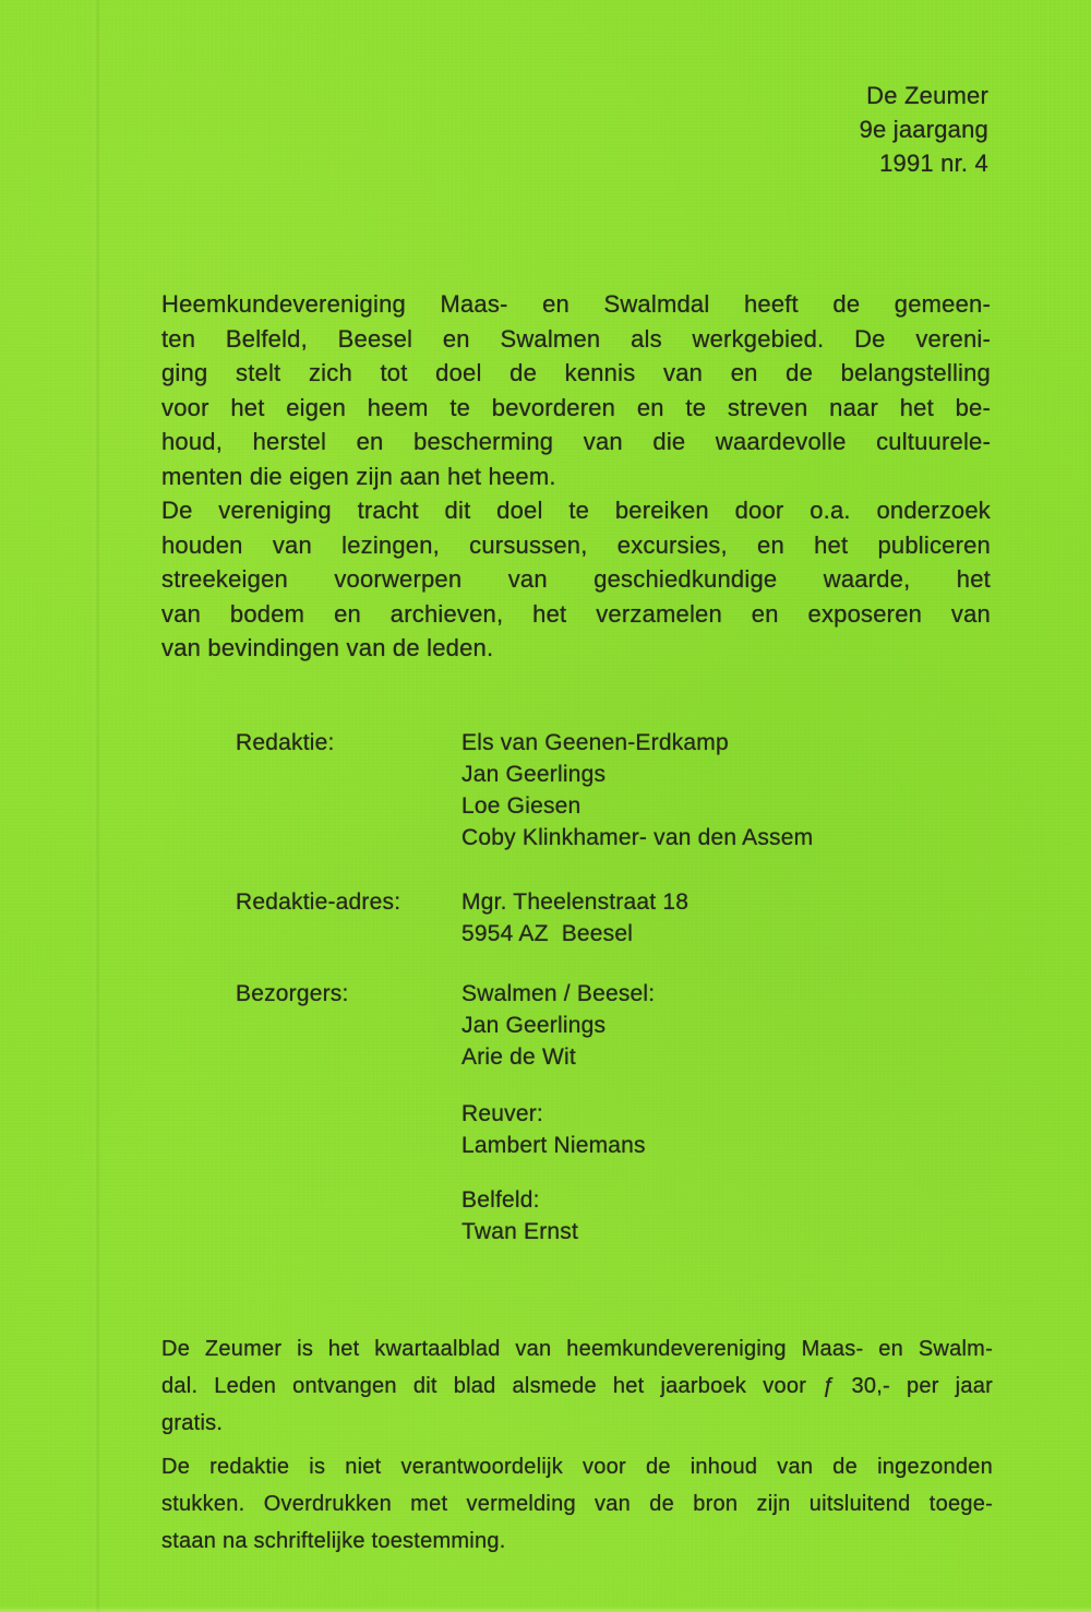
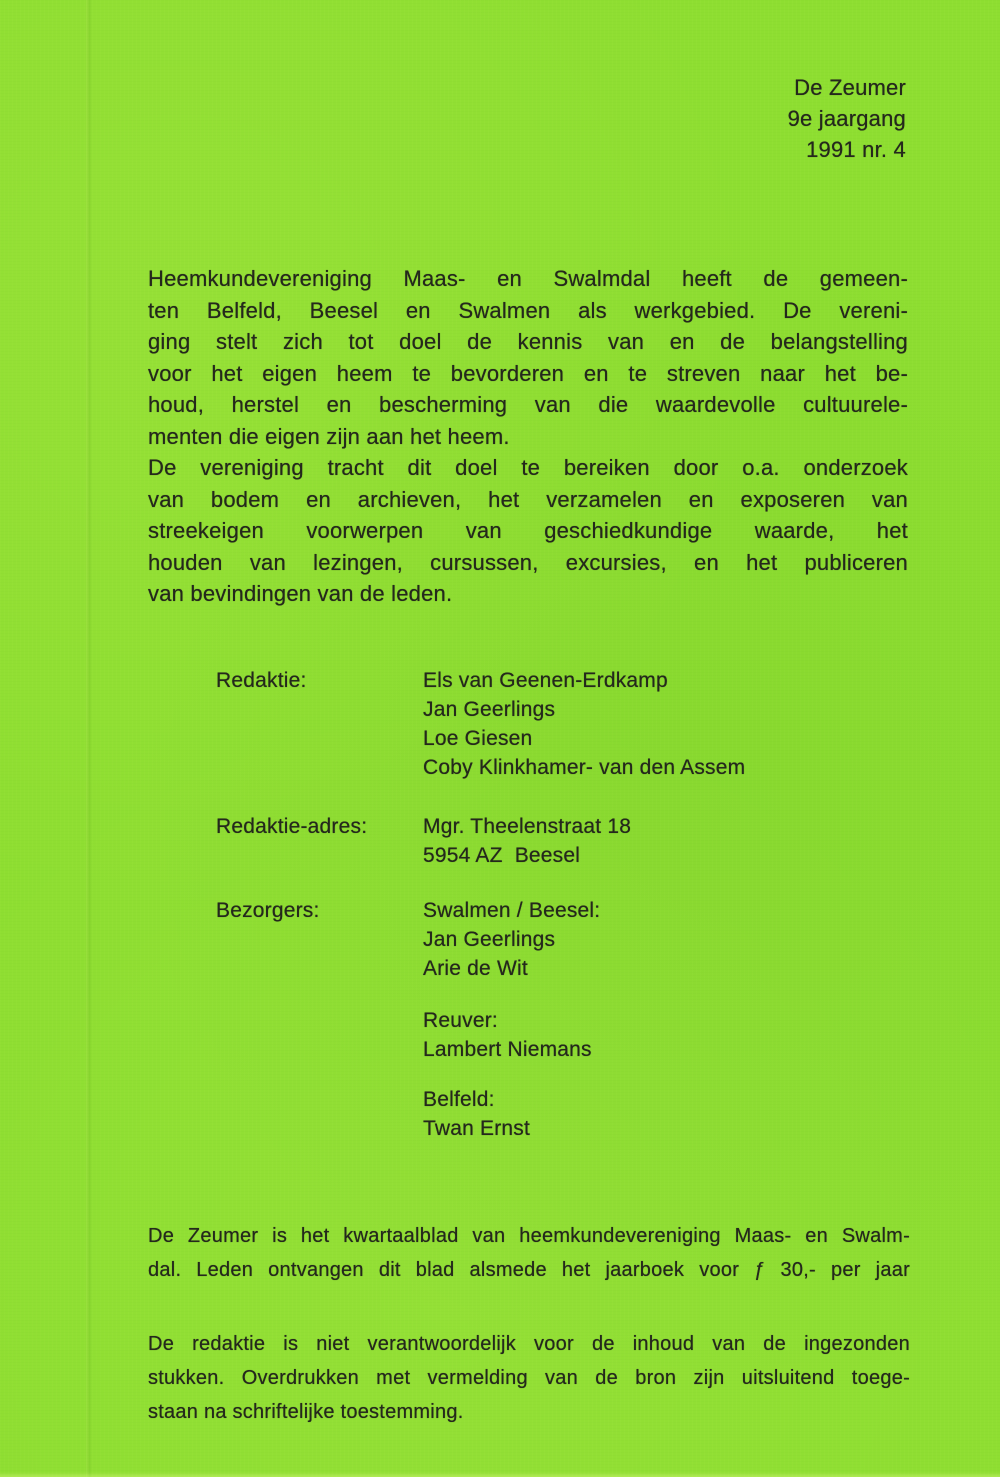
  De Zeumer
  9e jaargang
  1991 nr. 4
  Heemkundevereniging Maas- en Swalmdal heeft de gemeen-
  ten Belfeld, Beesel en Swalmen als werkgebied. De vereni-
  ging stelt zich tot doel de kennis van en de belangstelling
  voor het eigen heem te bevorderen en te streven naar het be-
  houd, herstel en bescherming van die waardevolle cultuurele-
  menten die eigen zijn aan het heem.
  De vereniging tracht dit doel te bereiken door o.a. onderzoek
- houden van lezingen, cursussen, excursies, en het publiceren
+ van bodem en archieven, het verzamelen en exposeren van
  streekeigen voorwerpen van geschiedkundige waarde, het
- van bodem en archieven, het verzamelen en exposeren van
+ houden van lezingen, cursussen, excursies, en het publiceren
  van bevindingen van de leden.
  Redaktie:
  Els van Geenen-Erdkamp
  Jan Geerlings
  Loe Giesen
  Coby Klinkhamer- van den Assem
  Redaktie-adres:
  Mgr. Theelenstraat 18
  5954 AZ Beesel
  Bezorgers:
  Swalmen / Beesel:
  Jan Geerlings
  Arie de Wit
  Reuver:
  Lambert Niemans
  Belfeld:
  Twan Ernst
  De Zeumer is het kwartaalblad van heemkundevereniging Maas- en Swalm-
  dal. Leden ontvangen dit blad alsmede het jaarboek voor ƒ 30,- per jaar
- gratis.
  De redaktie is niet verantwoordelijk voor de inhoud van de ingezonden
  stukken. Overdrukken met vermelding van de bron zijn uitsluitend toege-
  staan na schriftelijke toestemming.
